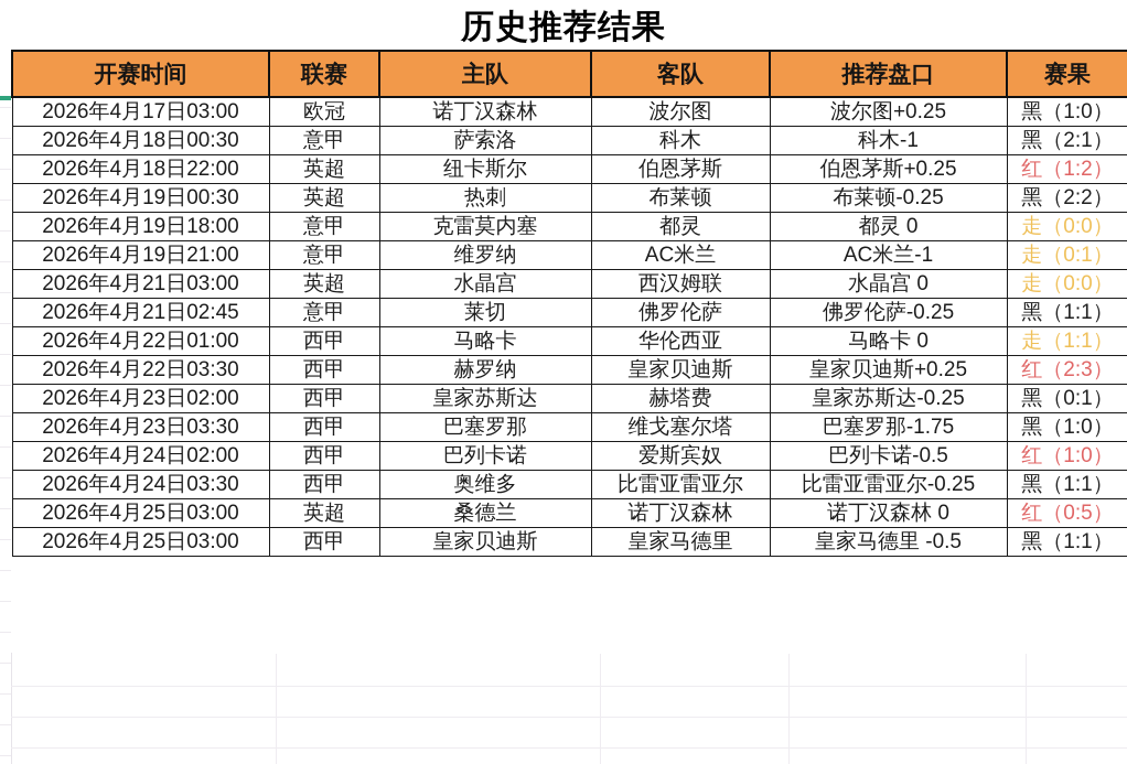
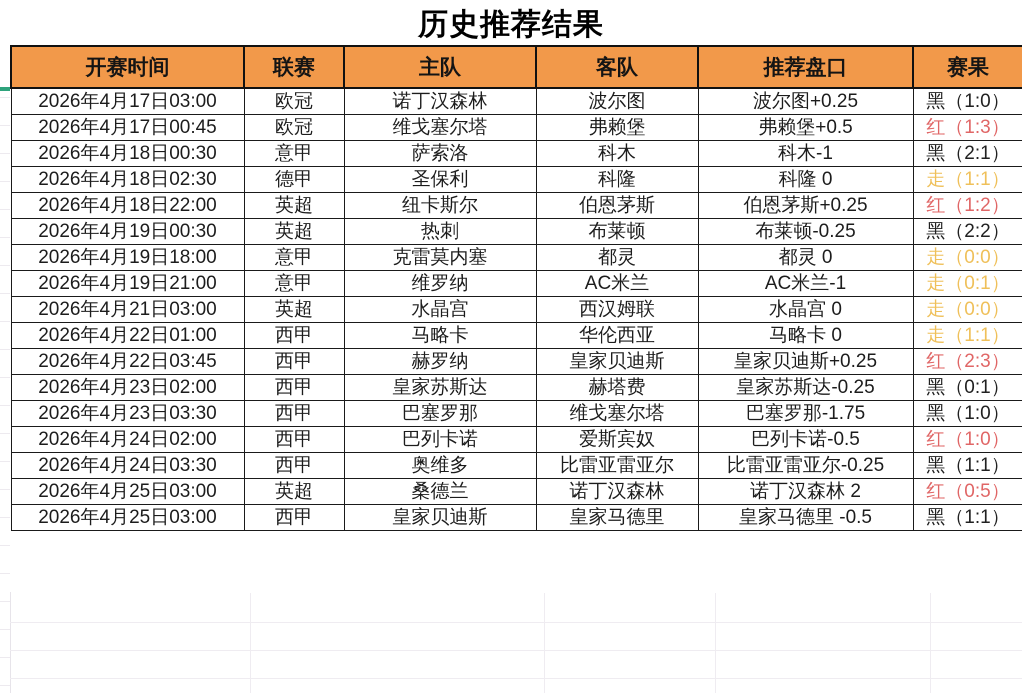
  历史推荐结果
  开赛时间	联赛	主队	客队	推荐盘口	赛果
  2026年4月17日03:00	欧冠	诺丁汉森林	波尔图	波尔图+0.25	黑（1:0）
+ 2026年4月17日00:45	欧冠	维戈塞尔塔	弗赖堡	弗赖堡+0.5	红（1:3）
  2026年4月18日00:30	意甲	萨索洛	科木	科木-1	黑（2:1）
+ 2026年4月18日02:30	德甲	圣保利	科隆	科隆 0	走（1:1）
  2026年4月18日22:00	英超	纽卡斯尔	伯恩茅斯	伯恩茅斯+0.25	红（1:2）
  2026年4月19日00:30	英超	热刺	布莱顿	布莱顿-0.25	黑（2:2）
  2026年4月19日18:00	意甲	克雷莫内塞	都灵	都灵 0	走（0:0）
  2026年4月19日21:00	意甲	维罗纳	AC米兰	AC米兰-1	走（0:1）
  2026年4月21日03:00	英超	水晶宫	西汉姆联	水晶宫 0	走（0:0）
- 2026年4月21日02:45	意甲	莱切	佛罗伦萨	佛罗伦萨-0.25	黑（1:1）
  2026年4月22日01:00	西甲	马略卡	华伦西亚	马略卡 0	走（1:1）
- 2026年4月22日03:30	西甲	赫罗纳	皇家贝迪斯	皇家贝迪斯+0.25	红（2:3）
+ 2026年4月22日03:45	西甲	赫罗纳	皇家贝迪斯	皇家贝迪斯+0.25	红（2:3）
  2026年4月23日02:00	西甲	皇家苏斯达	赫塔费	皇家苏斯达-0.25	黑（0:1）
  2026年4月23日03:30	西甲	巴塞罗那	维戈塞尔塔	巴塞罗那-1.75	黑（1:0）
  2026年4月24日02:00	西甲	巴列卡诺	爱斯宾奴	巴列卡诺-0.5	红（1:0）
  2026年4月24日03:30	西甲	奥维多	比雷亚雷亚尔	比雷亚雷亚尔-0.25	黑（1:1）
- 2026年4月25日03:00	英超	桑德兰	诺丁汉森林	诺丁汉森林 0	红（0:5）
+ 2026年4月25日03:00	英超	桑德兰	诺丁汉森林	诺丁汉森林 2	红（0:5）
  2026年4月25日03:00	西甲	皇家贝迪斯	皇家马德里	皇家马德里 -0.5	黑（1:1）
